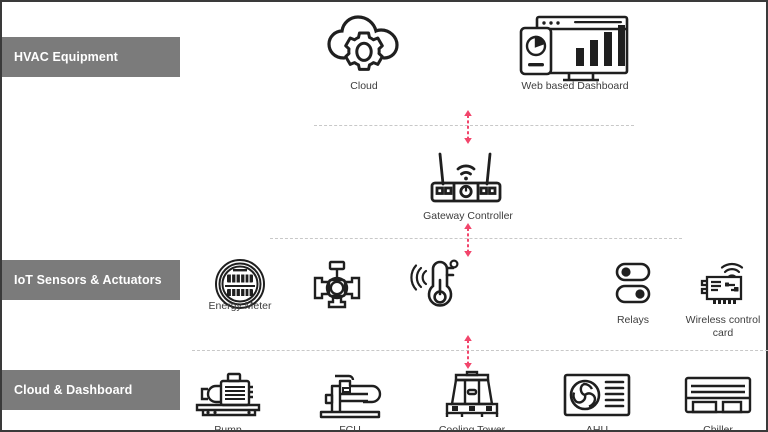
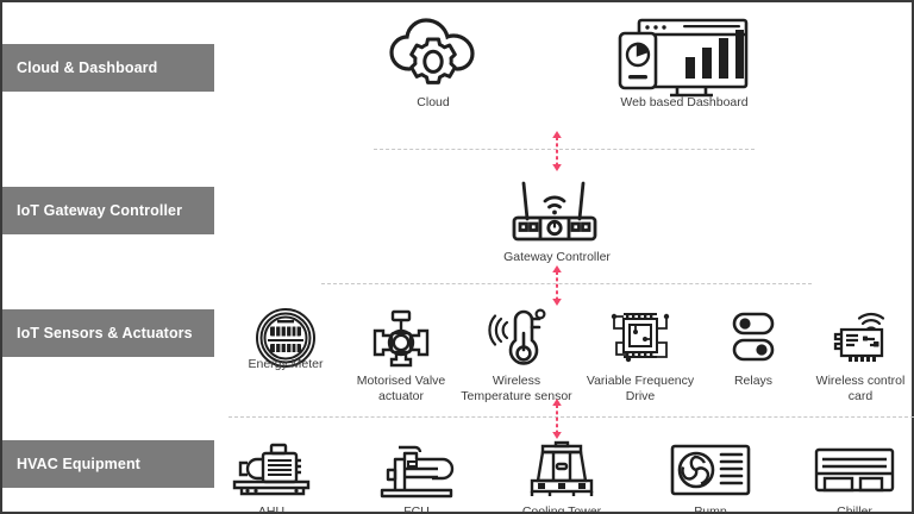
- HVAC Equipment
+ Cloud & Dashboard
+ IoT Gateway Controller
  IoT Sensors & Actuators
- Cloud & Dashboard
+ HVAC Equipment
  Cloud
  Web based Dashboard
  Gateway Controller
  Energy Meter
+ Motorised Valve actuator
+ Wireless Temperature sensor
+ Variable Frequency Drive
  Relays
  Wireless control card
- Pump
+ AHU
  FCU
  Cooling Tower
- AHU
+ Pump
  Chiller
